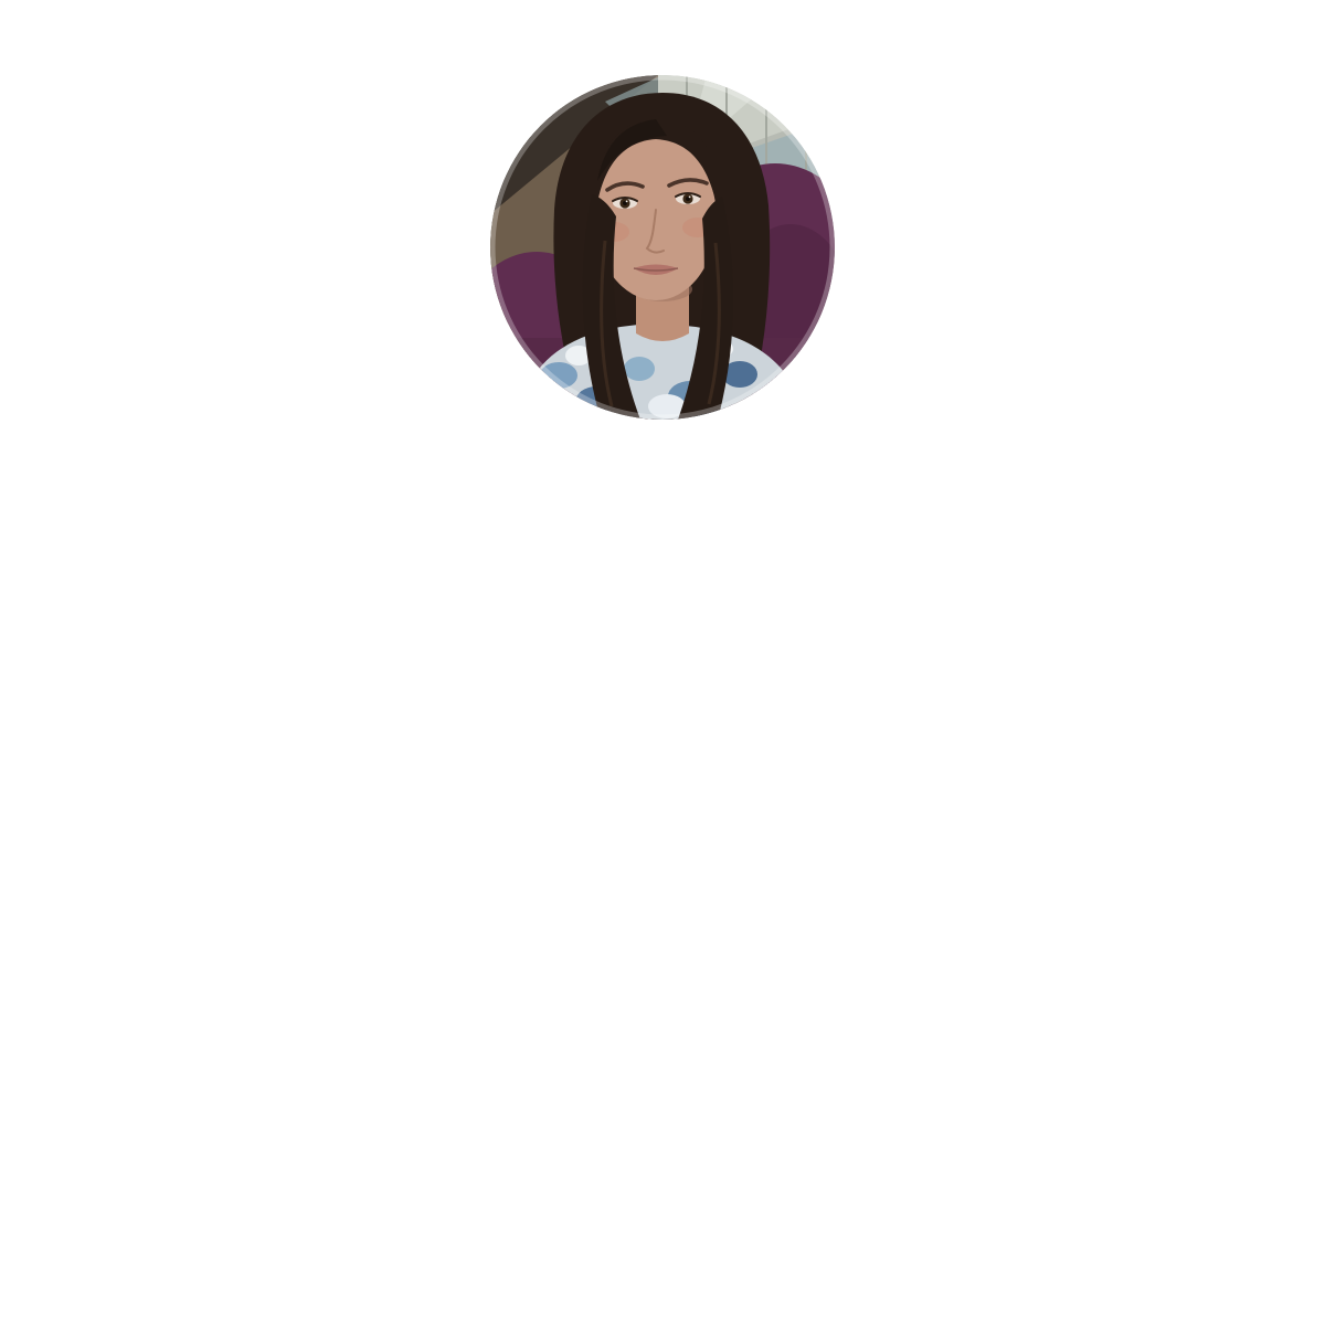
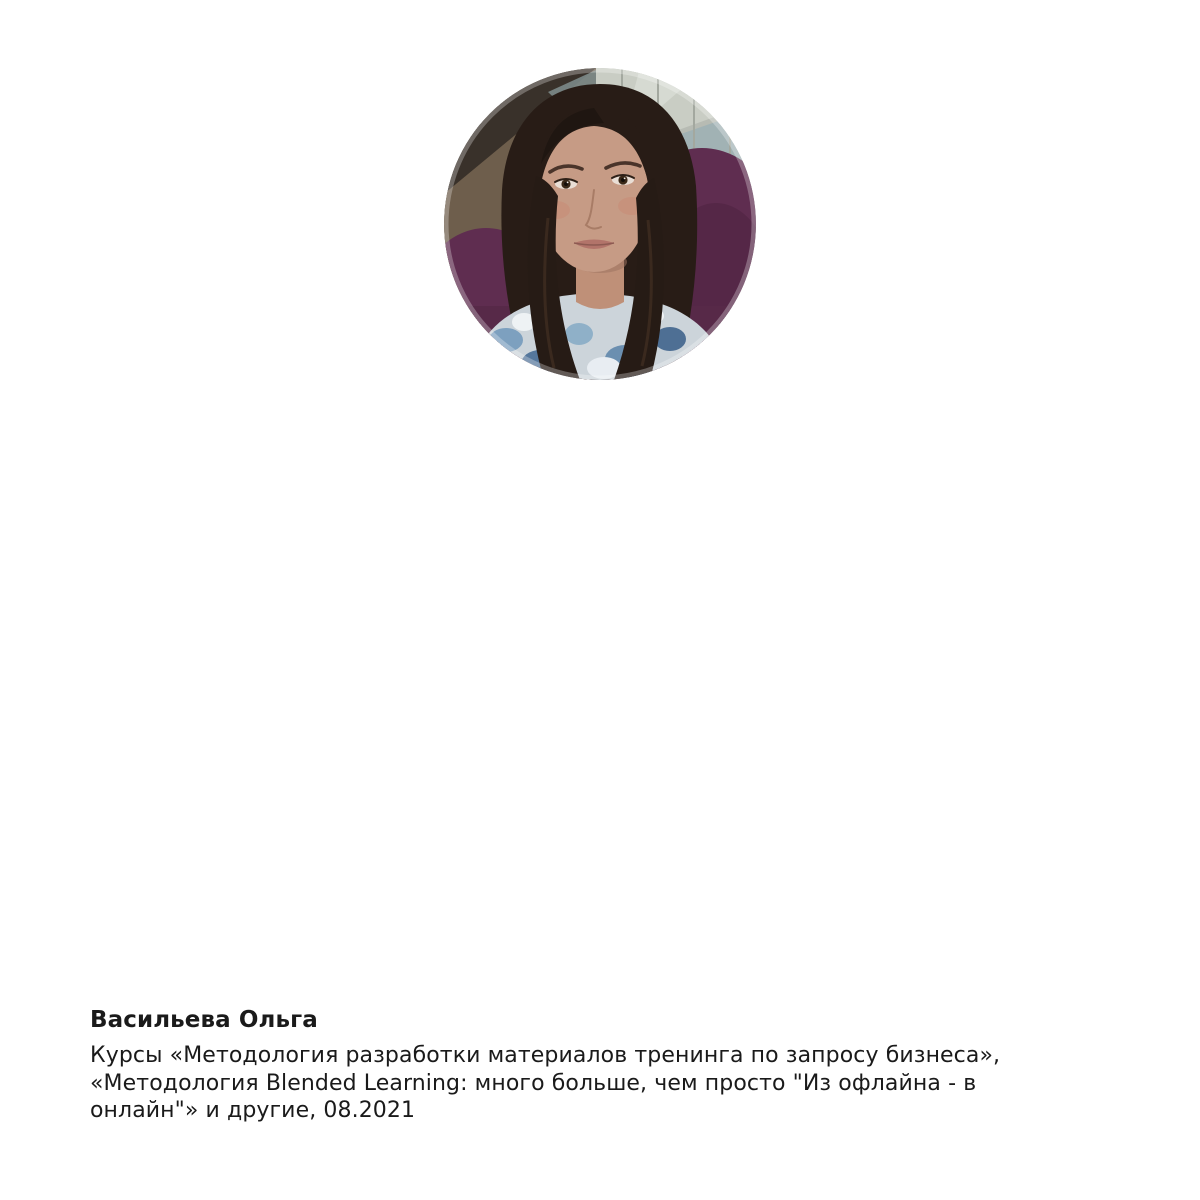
+ Васильева Ольга
+ Курсы «Методология разработки материалов тренинга по запросу бизнеса»,
+ «Методология Blended Learning: много больше, чем просто "Из офлайна - в
+ онлайн"» и другие, 08.2021
